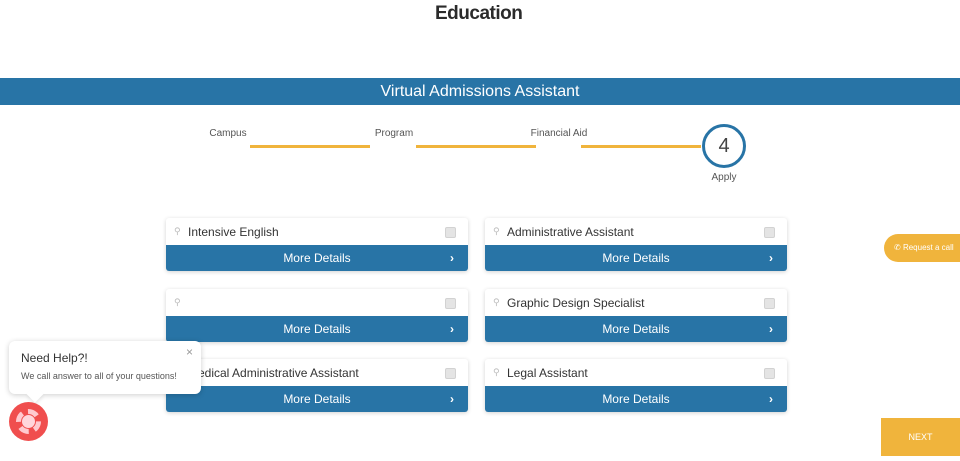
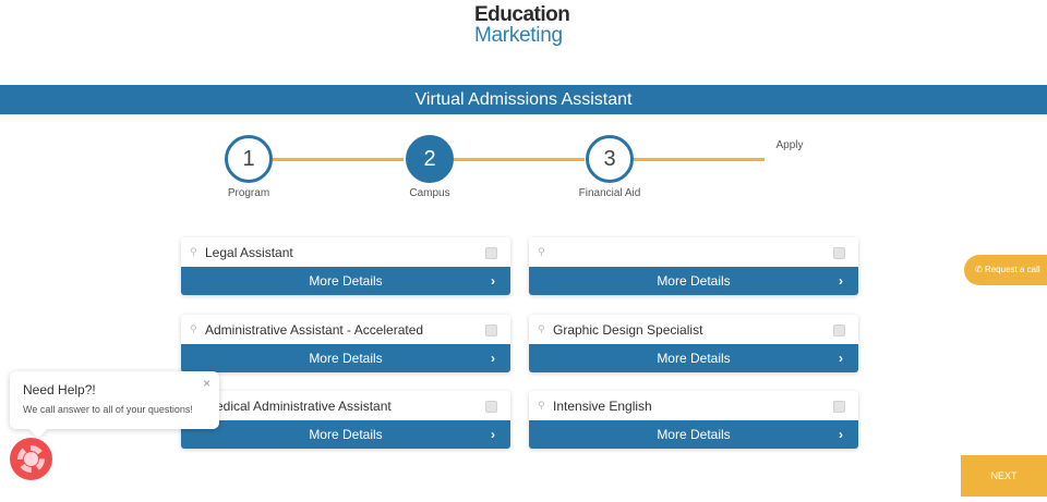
  Education
+ Marketing
  Virtual Admissions Assistant
+ 1
- Campus
+ Program
+ 2
- Program
+ Campus
+ 3
  Financial Aid
- 4
  Apply
  ⚲
- Intensive English
+ Legal Assistant
  More Details
  ›
  ⚲
- Administrative Assistant
  More Details
  ›
  ⚲
+ Administrative Assistant - Accelerated
  More Details
  ›
  ⚲
  Graphic Design Specialist
  More Details
  ›
  edical Administrative Assistant
  More Details
  ›
  ⚲
- Legal Assistant
+ Intensive English
  More Details
  ›
  ✆ Request a call
  NEXT
  Need Help?!
  We call answer to all of your questions!
  ×
